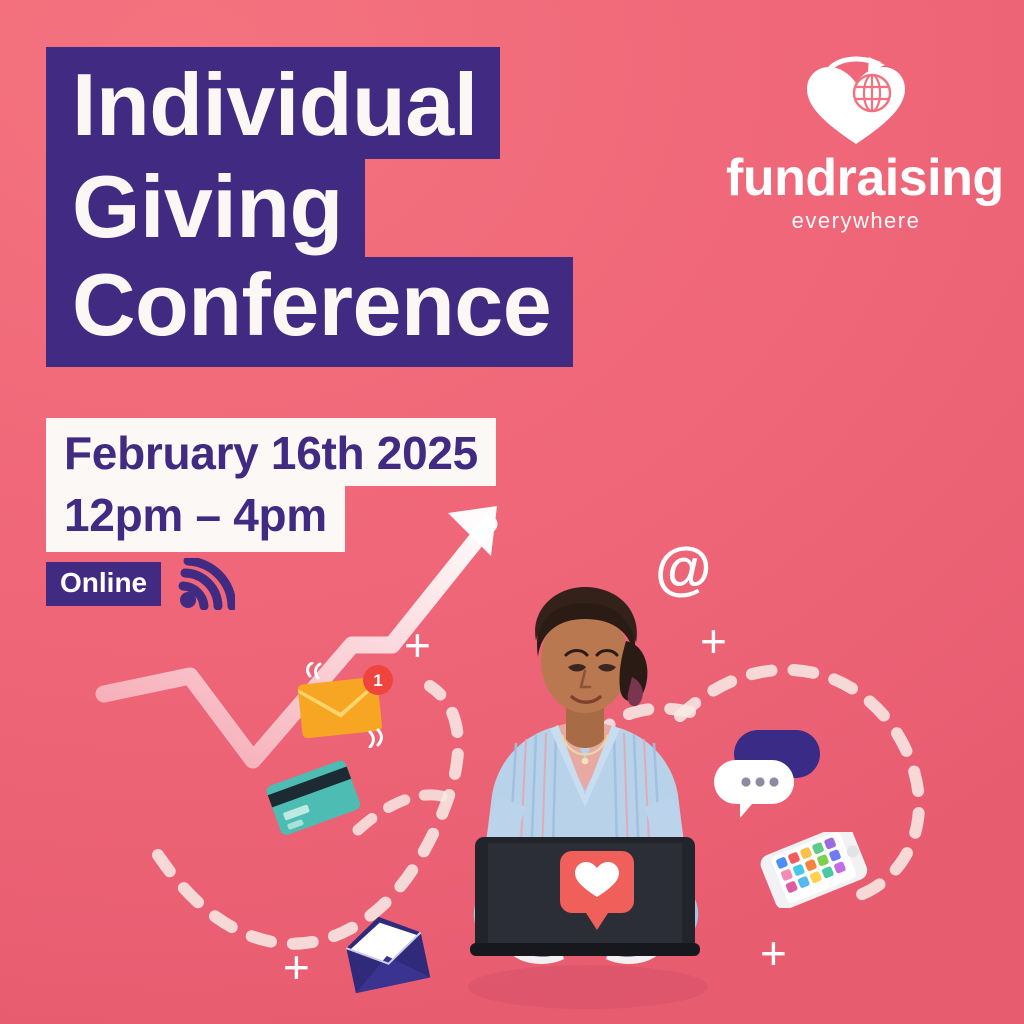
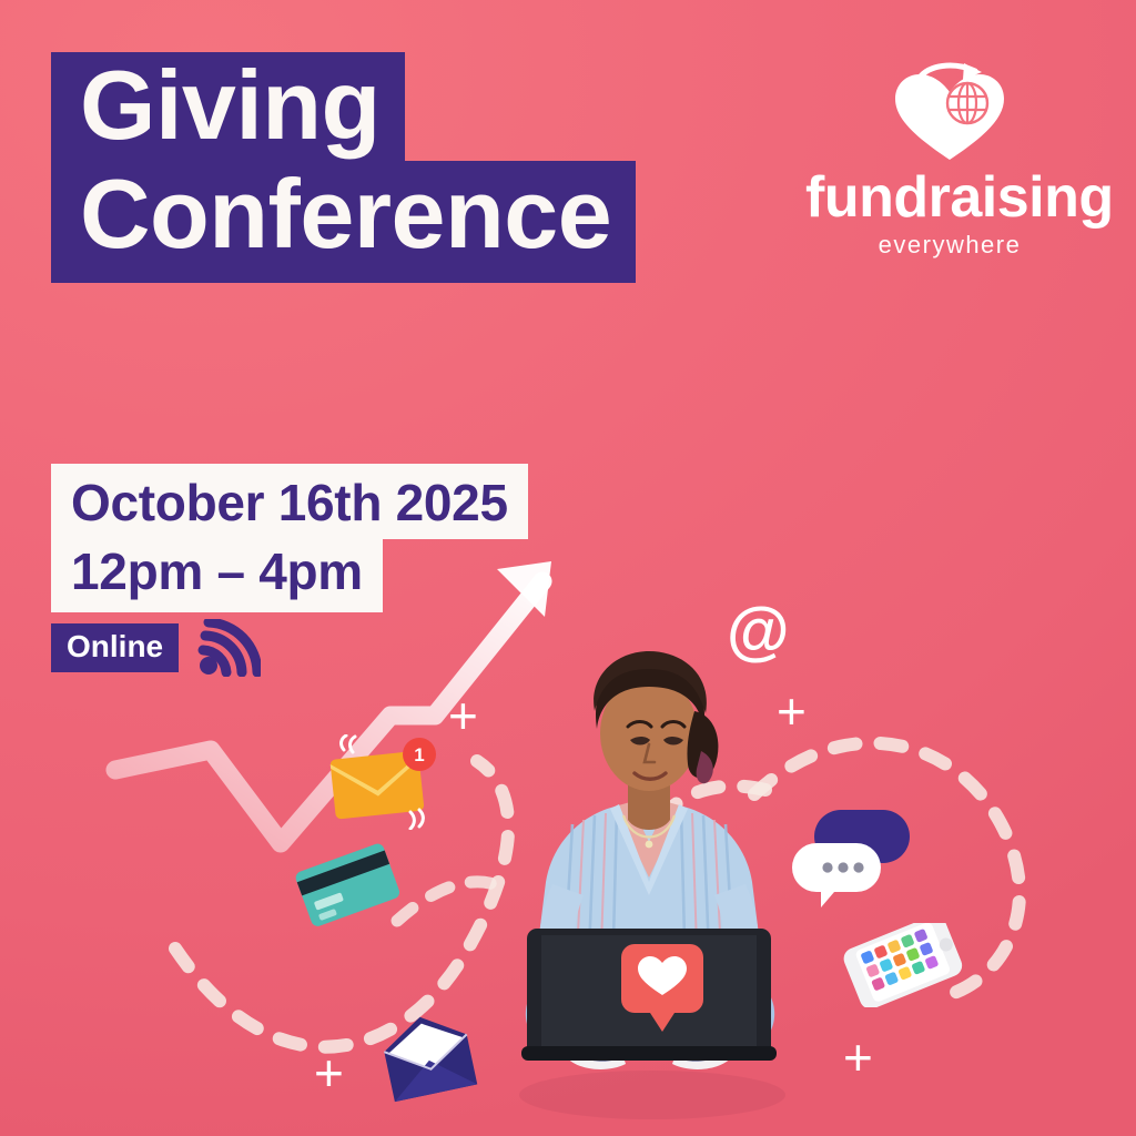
- Individual
  Giving
  Conference
- February 16th 2025
+ October 16th 2025
  12pm – 4pm
  Online
  fundraising
  everywhere
  @
  +
  +
  +
  +
  1
